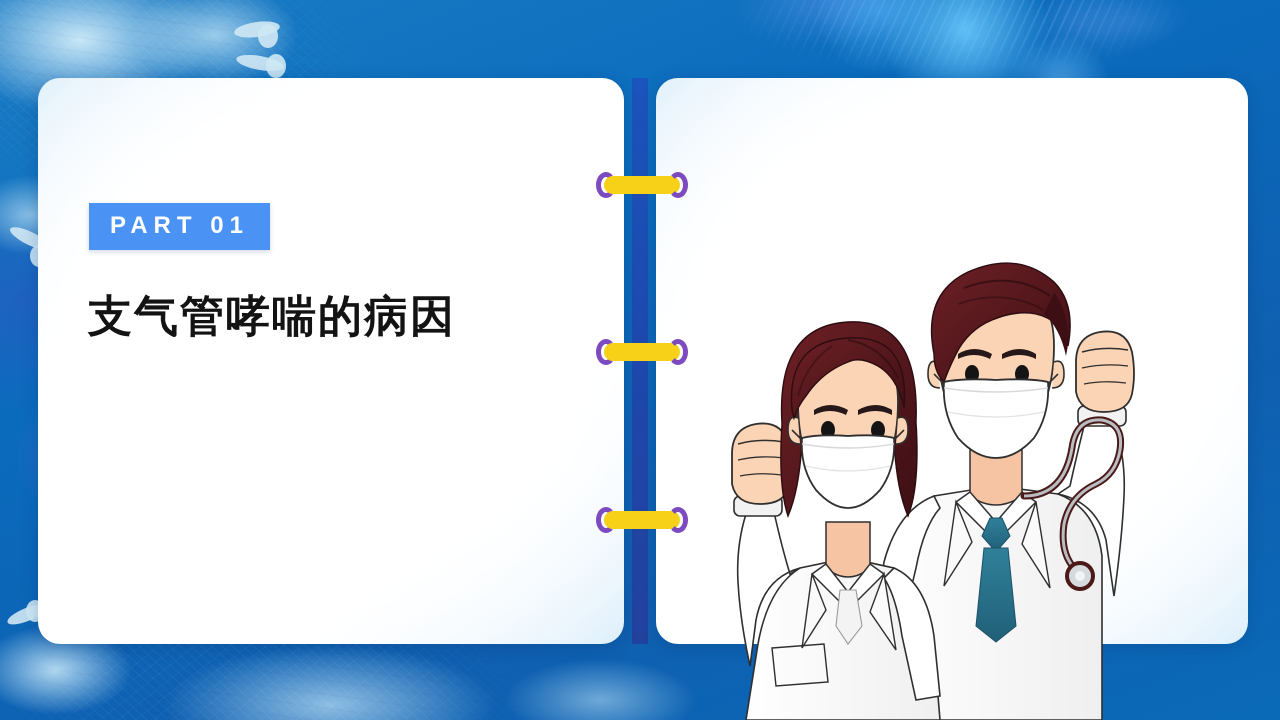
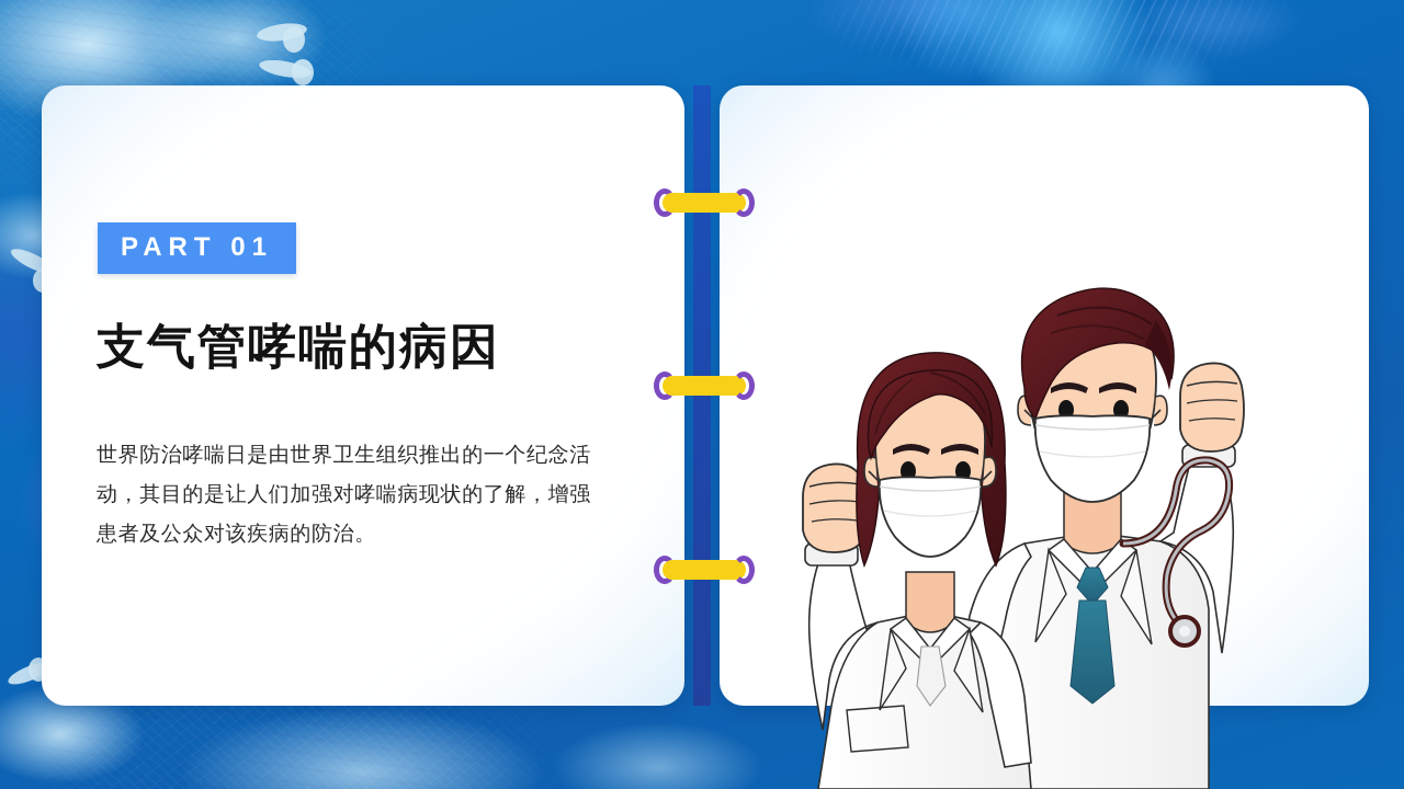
  PART 01
  支气管哮喘的病因
+ 世界防治哮喘日是由世界卫生组织推出的一个纪念活动，其目的是让人们加强对哮喘病现状的了解，增强患者及公众对该疾病的防治。
